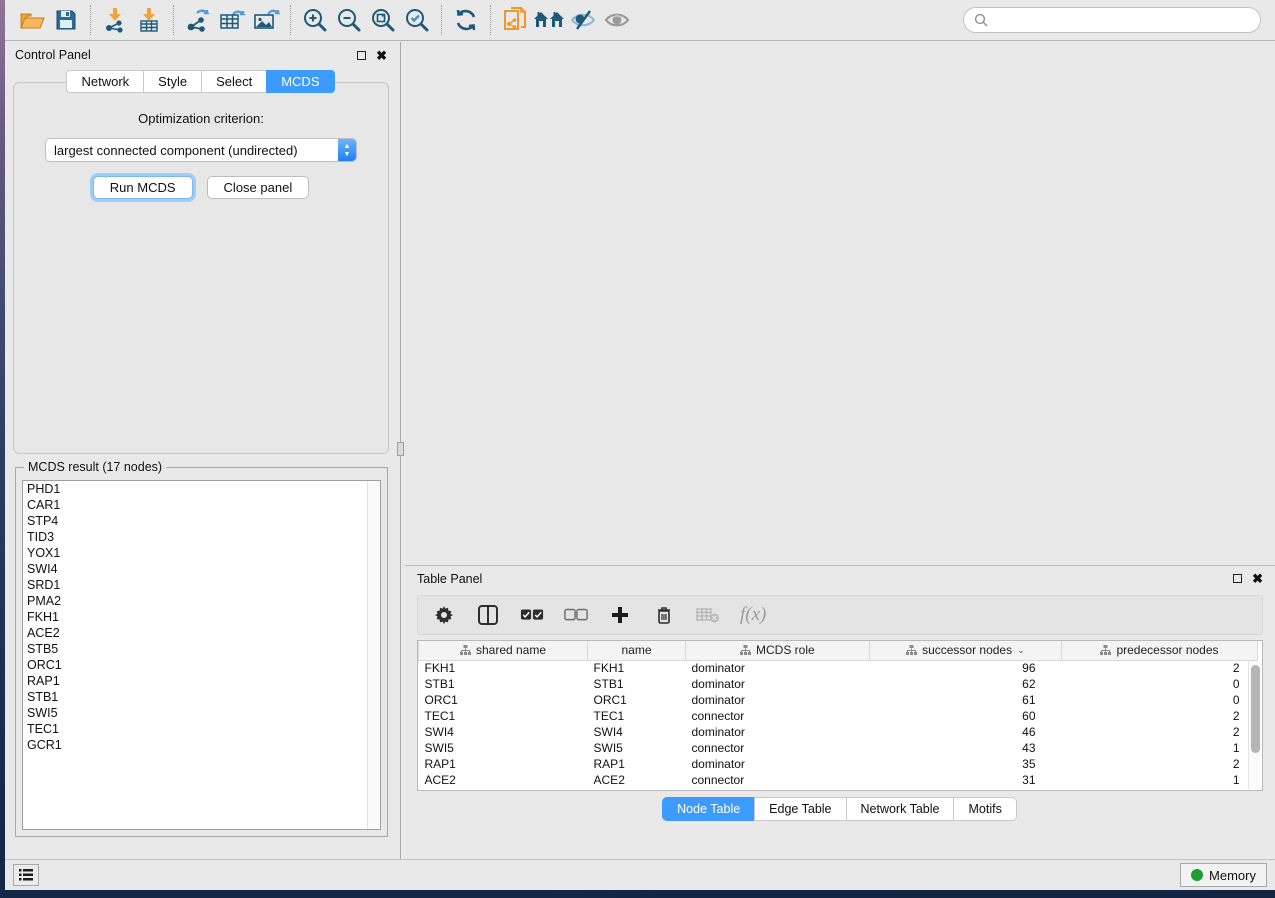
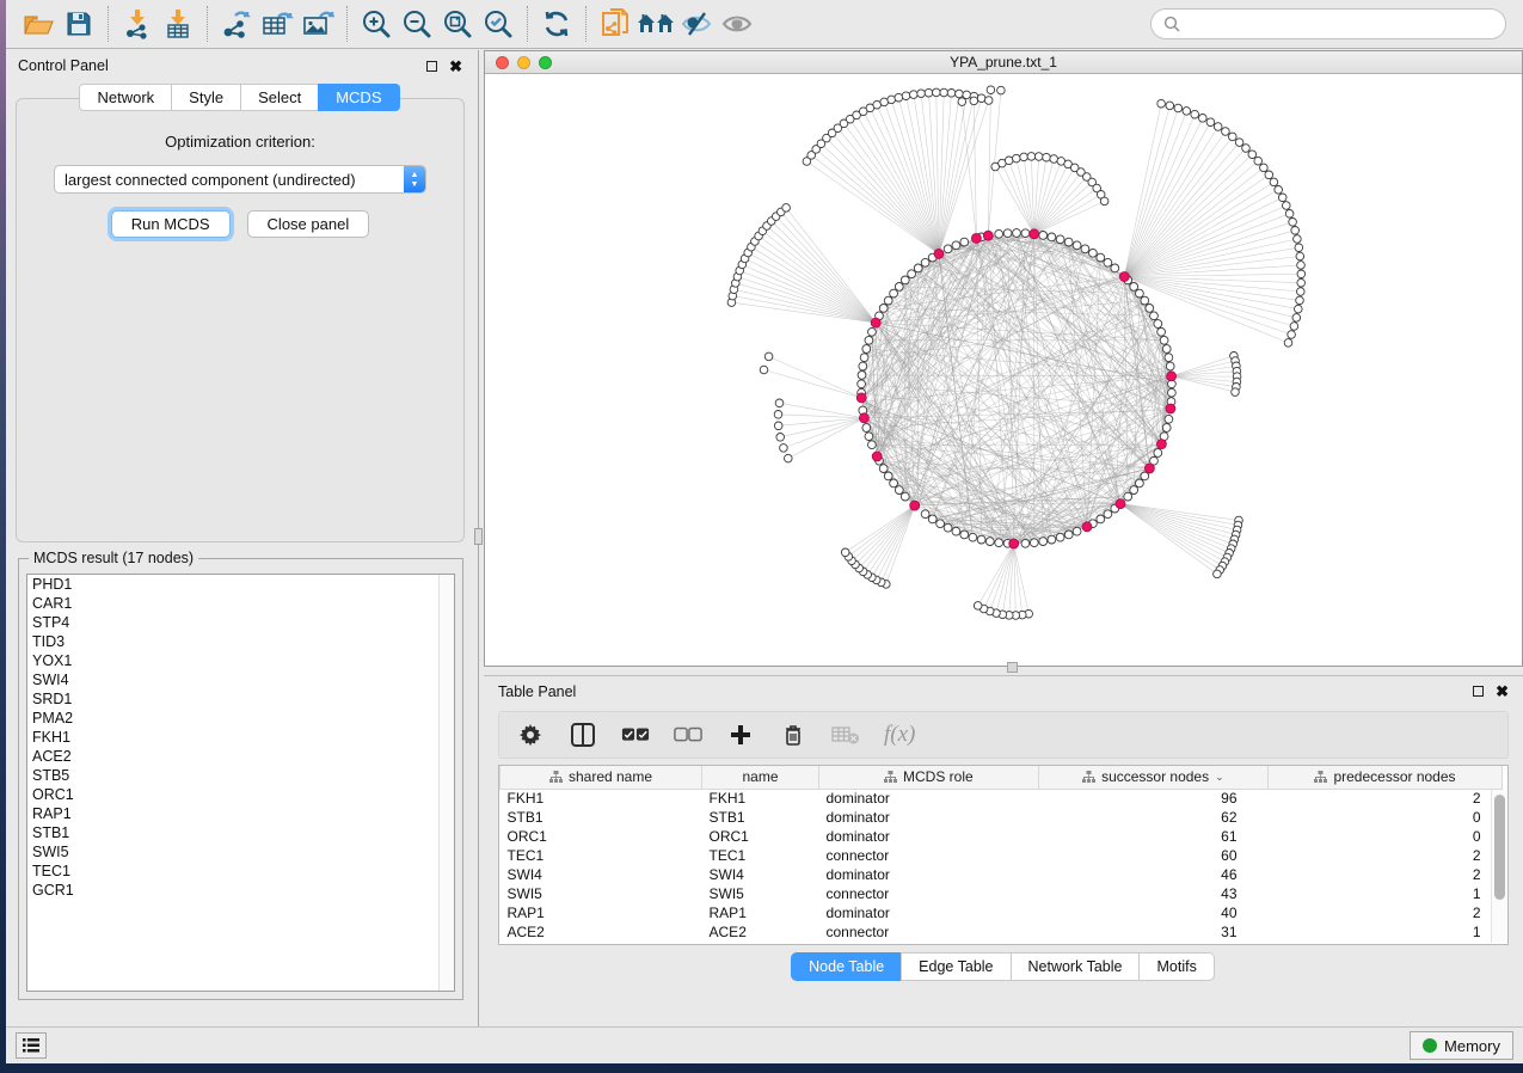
  Control Panel
  ✖
  Network
  Style
  Select
  MCDS
  Optimization criterion:
  largest connected component (undirected)
  Run MCDS
  Close panel
  MCDS result (17 nodes)
  PHD1
  CAR1
  STP4
  TID3
  YOX1
  SWI4
  SRD1
  PMA2
  FKH1
  ACE2
  STB5
  ORC1
  RAP1
  STB1
  SWI5
  TEC1
  GCR1
+ YPA_prune.txt_1
  Table Panel
  ✖
  f(x)
  shared name	name	MCDS role	successor nodes ⌄	predecessor nodes
  FKH1	FKH1	dominator	96	2
  STB1	STB1	dominator	62	0
  ORC1	ORC1	dominator	61	0
  TEC1	TEC1	connector	60	2
  SWI4	SWI4	dominator	46	2
  SWI5	SWI5	connector	43	1
- RAP1	RAP1	dominator	35	2
+ RAP1	RAP1	dominator	40	2
  ACE2	ACE2	connector	31	1
  Node Table
  Edge Table
  Network Table
  Motifs
  Memory
